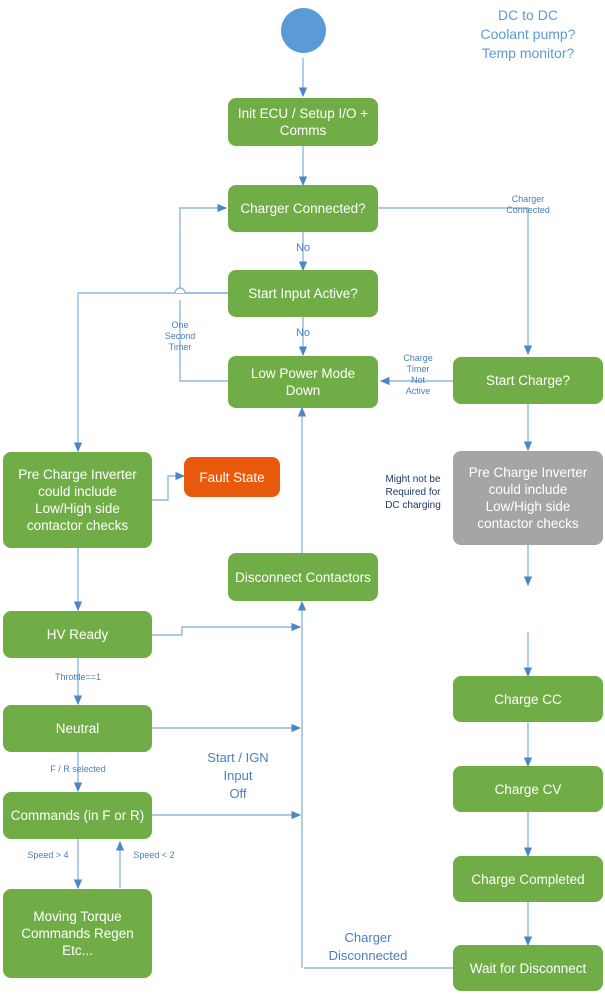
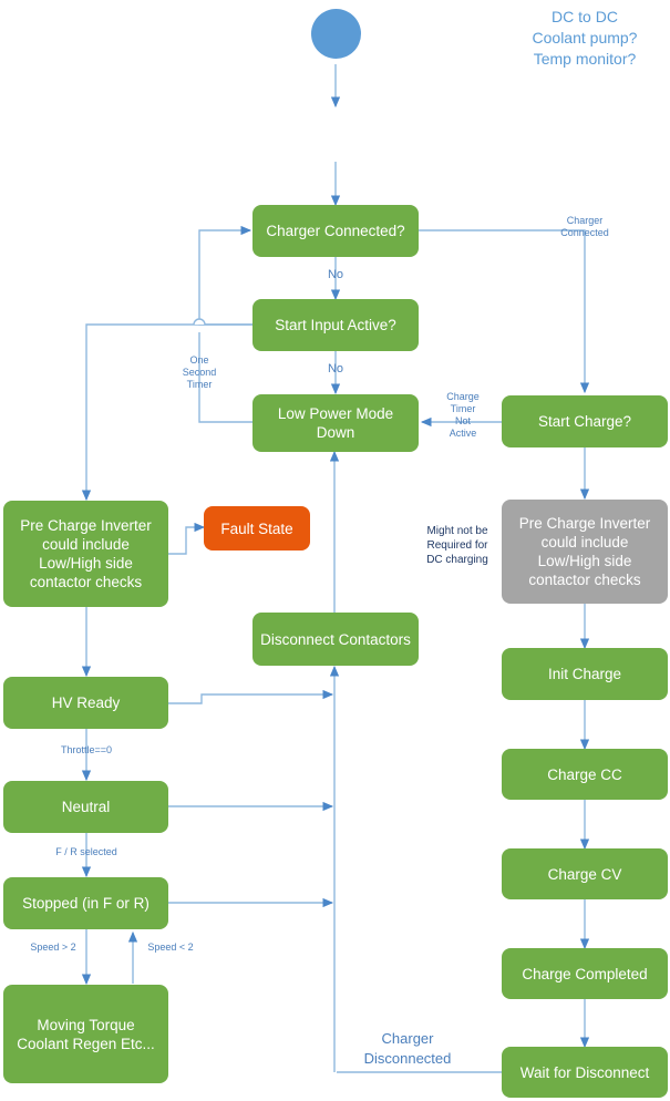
- Init ECU / Setup I/O + Comms
  Charger Connected?
  Start Input Active?
  Low Power Mode Down
  Start Charge?
  Pre Charge Inverter could include Low/High side contactor checks
  Fault State
  Pre Charge Inverter could include Low/High side contactor checks
  Disconnect Contactors
  HV Ready
  Neutral
- Commands (in F or R)
+ Stopped (in F or R)
- Moving Torque Commands Regen Etc...
+ Moving Torque Coolant Regen Etc...
+ Init Charge
  Charge CC
  Charge CV
  Charge Completed
  Wait for Disconnect
  DC to DC
  Coolant pump?
  Temp monitor?
  Charger
  Connected
  No
  No
  One
  Second
  Timer
  Charge
  Timer
  Not
  Active
  Might not be
  Required for
  DC charging
- Throttle==1
+ Throttle==0
  F / R selected
- Speed > 4
+ Speed > 2
  Speed < 2
- Start / IGN
- Input
- Off
  Charger
  Disconnected
